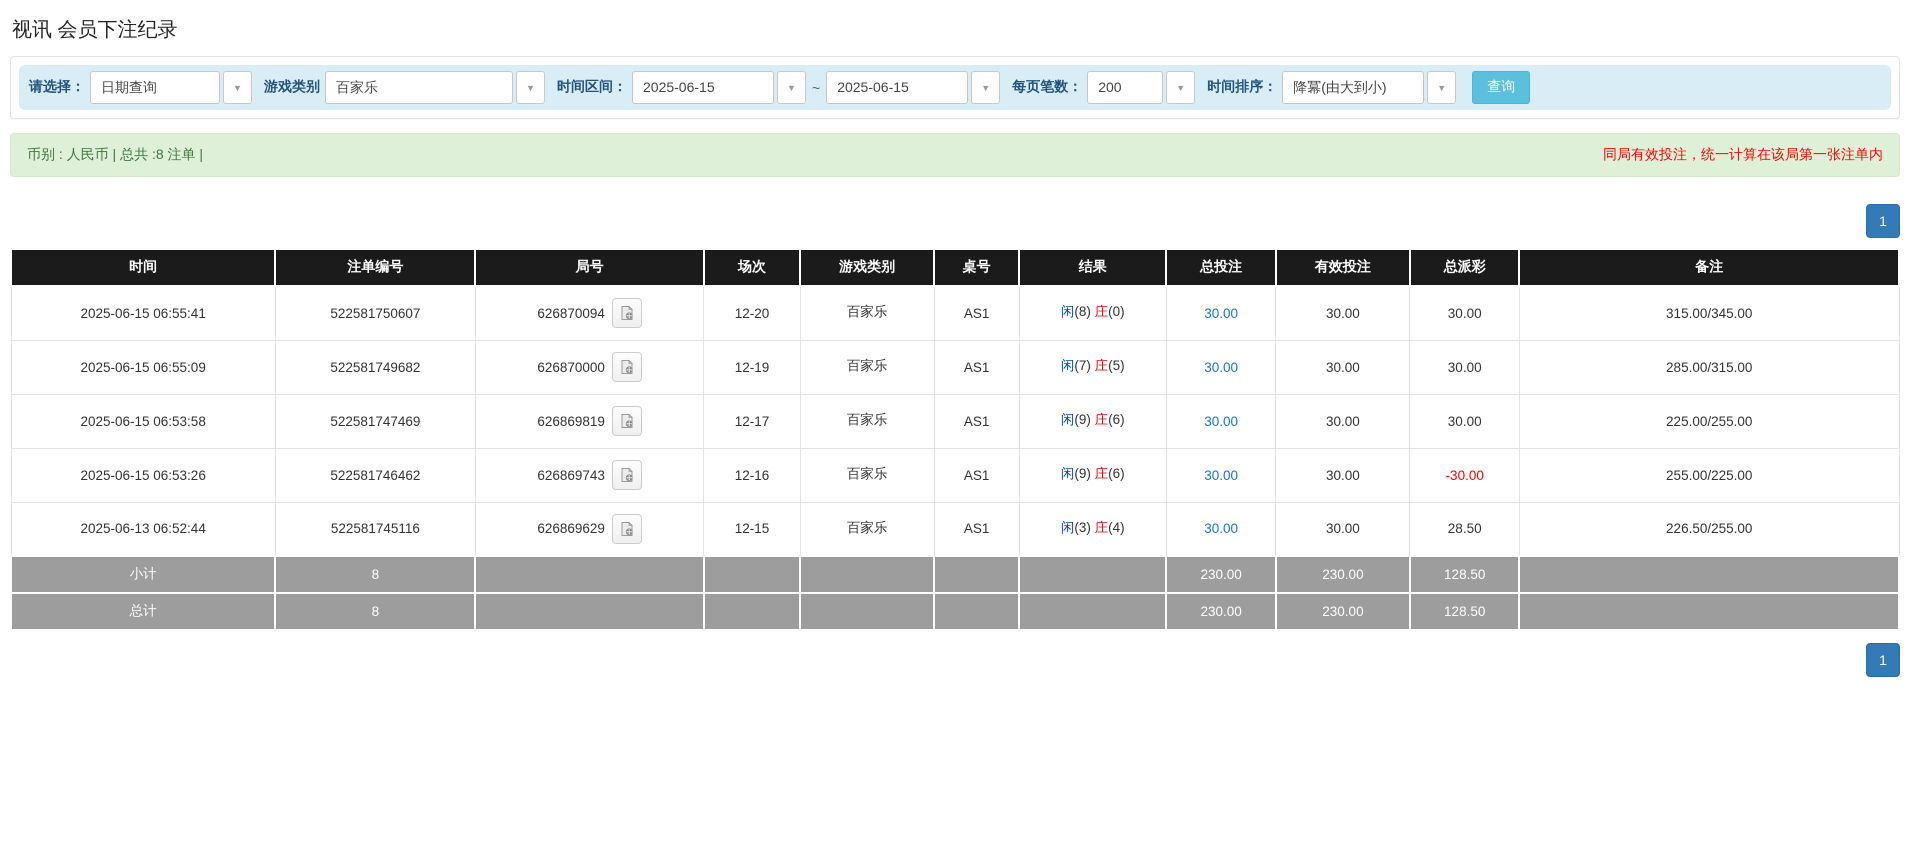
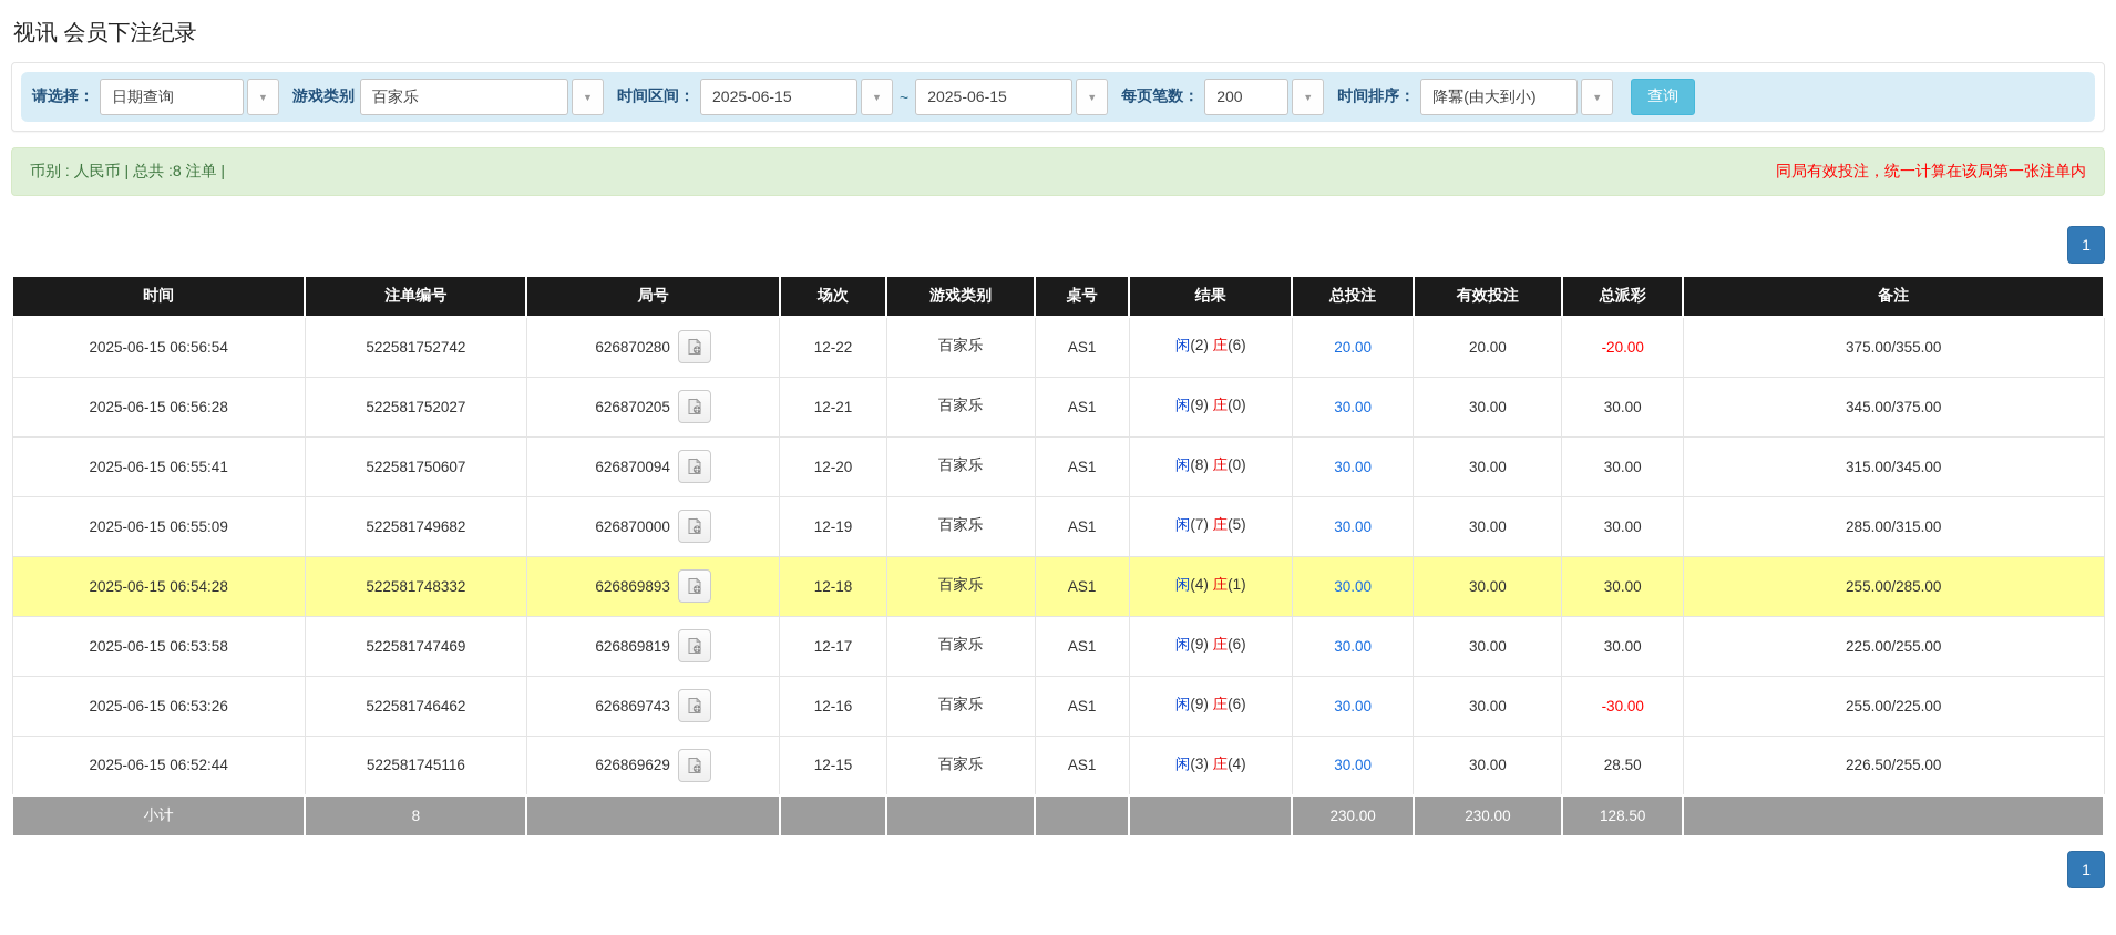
  视讯 会员下注纪录
  请选择：
  日期查询
  ▼
  游戏类别
  百家乐
  ▼
  时间区间：
  2025-06-15
  ▼
  ~
  2025-06-15
  ▼
  每页笔数：
  200
  ▼
  时间排序：
  降冪(由大到小)
  ▼
  查询
  币别 : 人民币 | 总共 :8 注单 |
  同局有效投注，统一计算在该局第一张注单内
  1
  时间	注单编号	局号	场次	游戏类别	桌号	结果	总投注	有效投注	总派彩	备注
+ 2025-06-15 06:56:54	522581752742	626870280	12-22	百家乐	AS1	闲(2) 庄(6)	20.00	20.00	-20.00	375.00/355.00
+ 2025-06-15 06:56:28	522581752027	626870205	12-21	百家乐	AS1	闲(9) 庄(0)	30.00	30.00	30.00	345.00/375.00
  2025-06-15 06:55:41	522581750607	626870094	12-20	百家乐	AS1	闲(8) 庄(0)	30.00	30.00	30.00	315.00/345.00
  2025-06-15 06:55:09	522581749682	626870000	12-19	百家乐	AS1	闲(7) 庄(5)	30.00	30.00	30.00	285.00/315.00
+ 2025-06-15 06:54:28	522581748332	626869893	12-18	百家乐	AS1	闲(4) 庄(1)	30.00	30.00	30.00	255.00/285.00
  2025-06-15 06:53:58	522581747469	626869819	12-17	百家乐	AS1	闲(9) 庄(6)	30.00	30.00	30.00	225.00/255.00
  2025-06-15 06:53:26	522581746462	626869743	12-16	百家乐	AS1	闲(9) 庄(6)	30.00	30.00	-30.00	255.00/225.00
- 2025-06-13 06:52:44	522581745116	626869629	12-15	百家乐	AS1	闲(3) 庄(4)	30.00	30.00	28.50	226.50/255.00
+ 2025-06-15 06:52:44	522581745116	626869629	12-15	百家乐	AS1	闲(3) 庄(4)	30.00	30.00	28.50	226.50/255.00
  小计	8						230.00	230.00	128.50
- 总计	8						230.00	230.00	128.50
  1
